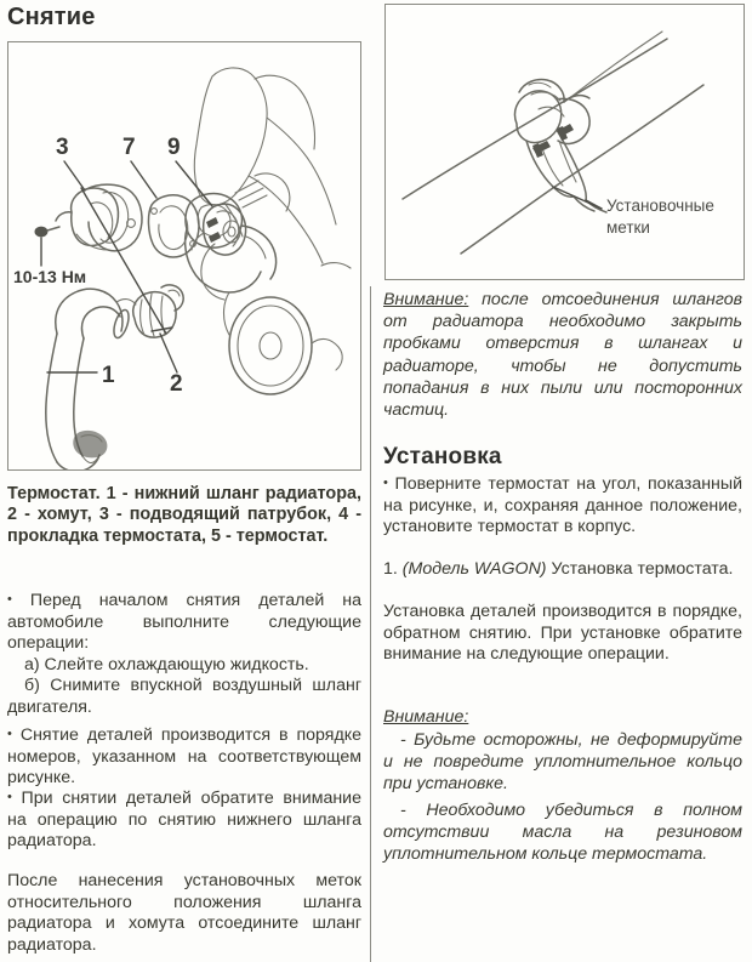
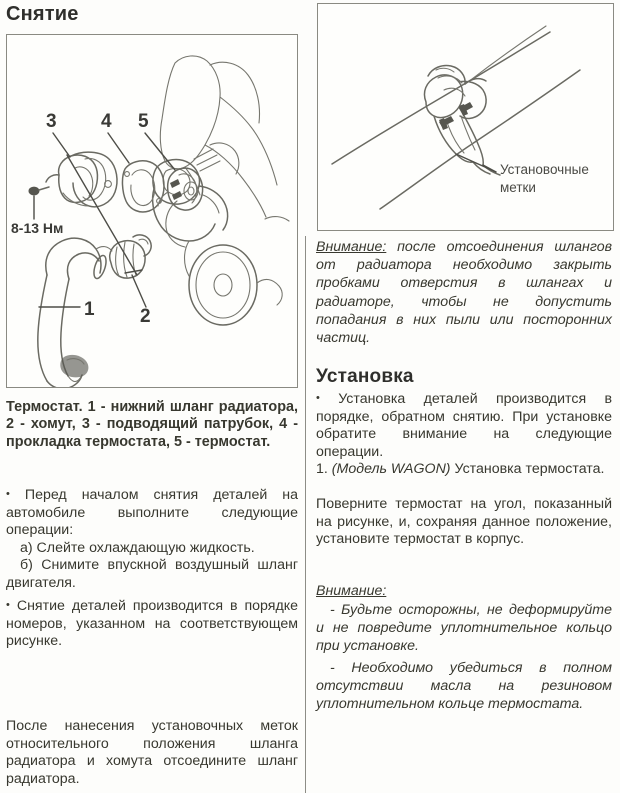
  Снятие
  3
- 7
+ 4
- 9
+ 5
- 10-13 Нм
+ 8-13 Нм
  1
  2
  Термостат. 1 - нижний шланг радиатора, 2 - хомут, 3 - подводящий патрубок, 4 - прокладка термостата, 5 - термостат.
  • Перед началом снятия деталей на автомобиле выполните следующие операции:
  а) Слейте охлаждающую жидкость.
  б) Снимите впускной воздушный шланг двигателя.
  • Снятие деталей производится в порядке номеров, указанном на соответствующем рисунке.
- • При снятии деталей обратите внимание на операцию по снятию нижнего шланга радиатора.
  После нанесения установочных меток относительного положения шланга радиатора и хомута отсоедините шланг радиатора.
  Установочные
  метки
  Внимание: после отсоединения шлангов от радиатора необходимо закрыть пробками отверстия в шлангах и радиаторе, чтобы не допустить попадания в них пыли или посторонних частиц.
  Установка
- • Поверните термостат на угол, показанный на рисунке, и, сохраняя данное положение, установите термостат в корпус.
+ • Установка деталей производится в порядке, обратном снятию. При установке обратите внимание на следующие операции.
  1. (Модель WAGON) Установка термостата.
- Установка деталей производится в порядке, обратном снятию. При установке обратите внимание на следующие операции.
+ Поверните термостат на угол, показанный на рисунке, и, сохраняя данное положение, установите термостат в корпус.
  Внимание:
  - Будьте осторожны, не деформируйте и не повредите уплотнительное кольцо при установке.
  - Необходимо убедиться в полном отсутствии масла на резиновом уплотнительном кольце термостата.
